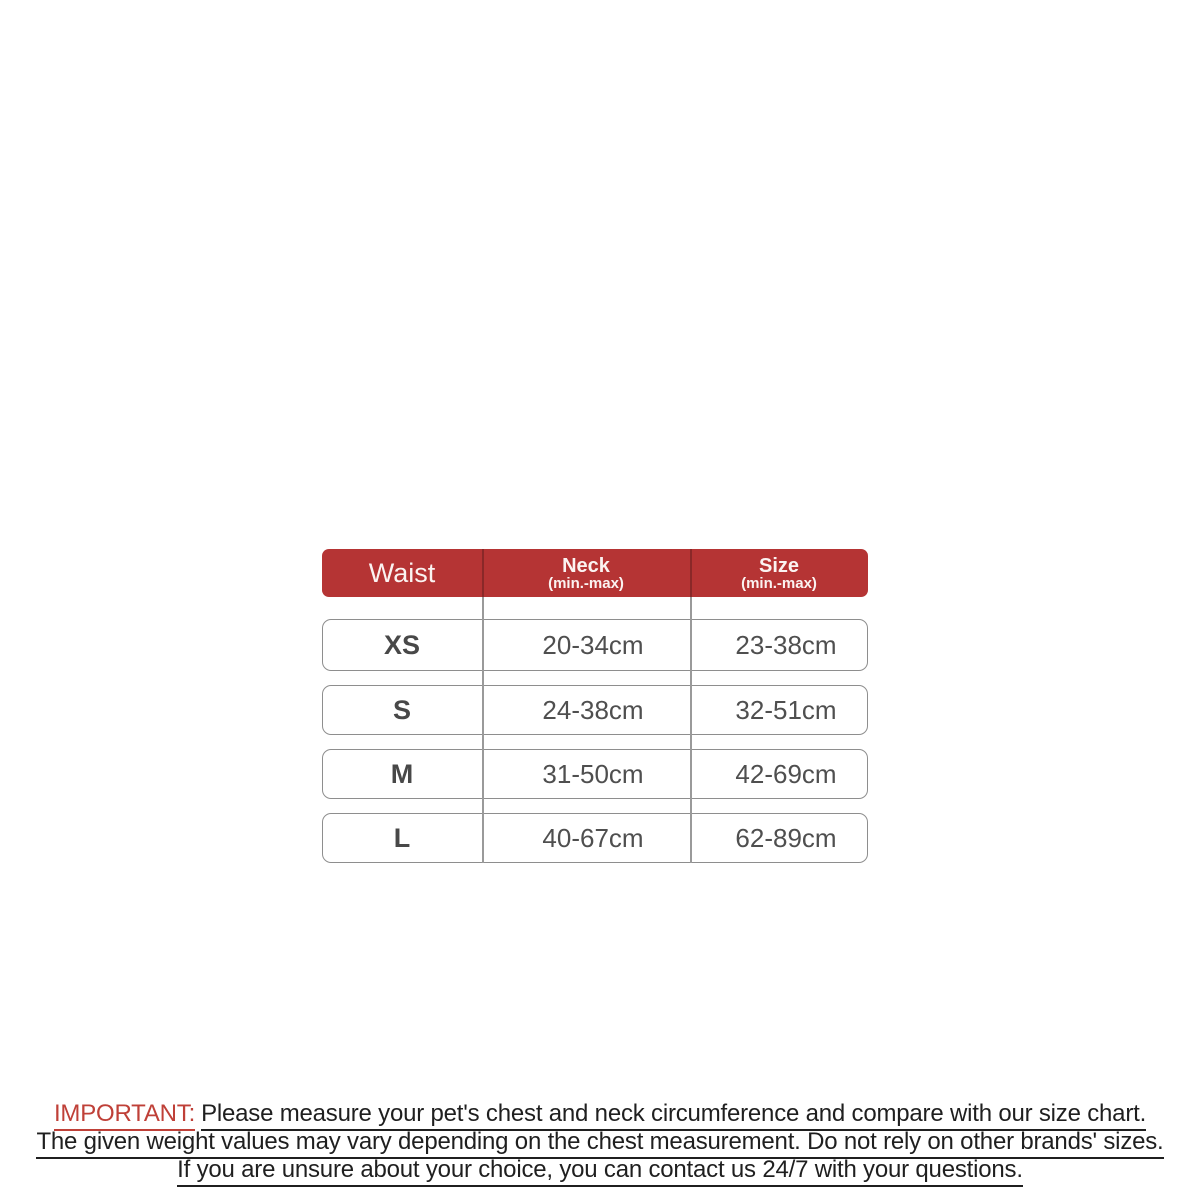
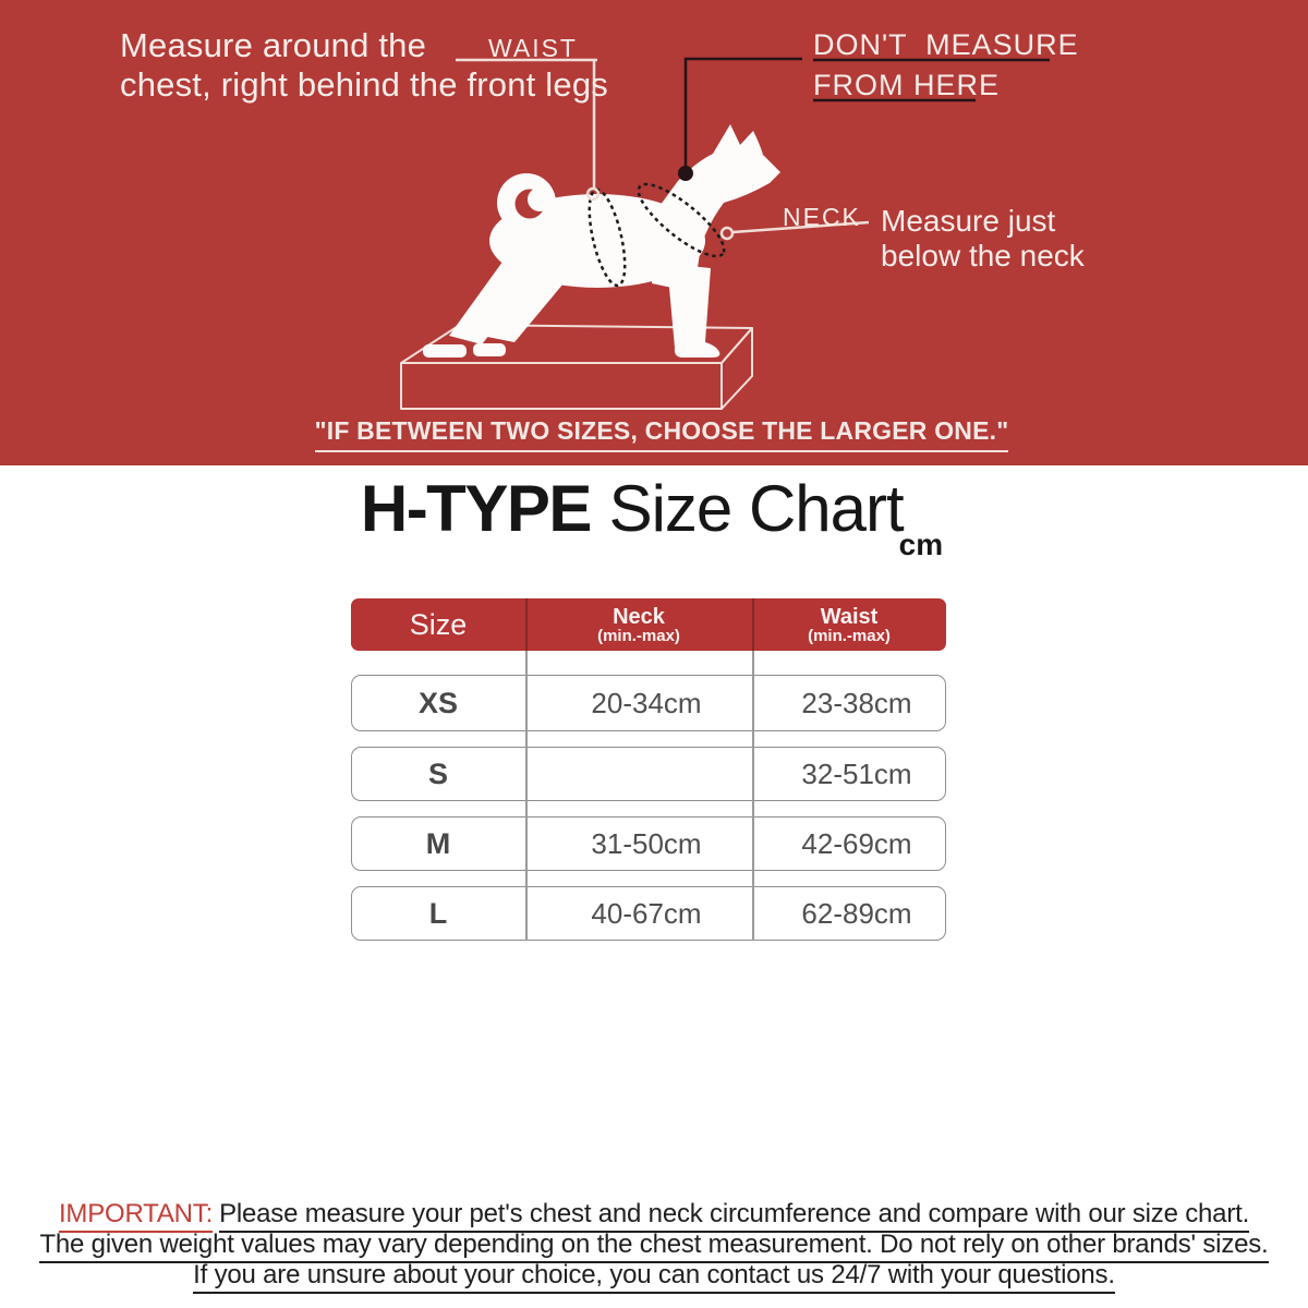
+ Measure around the
+ chest, right behind the front legs
+ WAIST
+ DON'T MEASURE
+ FROM HERE
+ NECK
+ Measure just
+ below the neck
+ "IF BETWEEN TWO SIZES, CHOOSE THE LARGER ONE."
+ H-TYPE Size Chartcm
- Waist
+ Size
  Neck
  (min.-max)
- Size
+ Waist
  (min.-max)
  XS
  20-34cm
  23-38cm
  S
- 24-38cm
  32-51cm
  M
  31-50cm
  42-69cm
  L
  40-67cm
  62-89cm
  IMPORTANT: Please measure your pet's chest and neck circumference and compare with our size chart.
  The given weight values may vary depending on the chest measurement. Do not rely on other brands' sizes.
  If you are unsure about your choice, you can contact us 24/7 with your questions.
